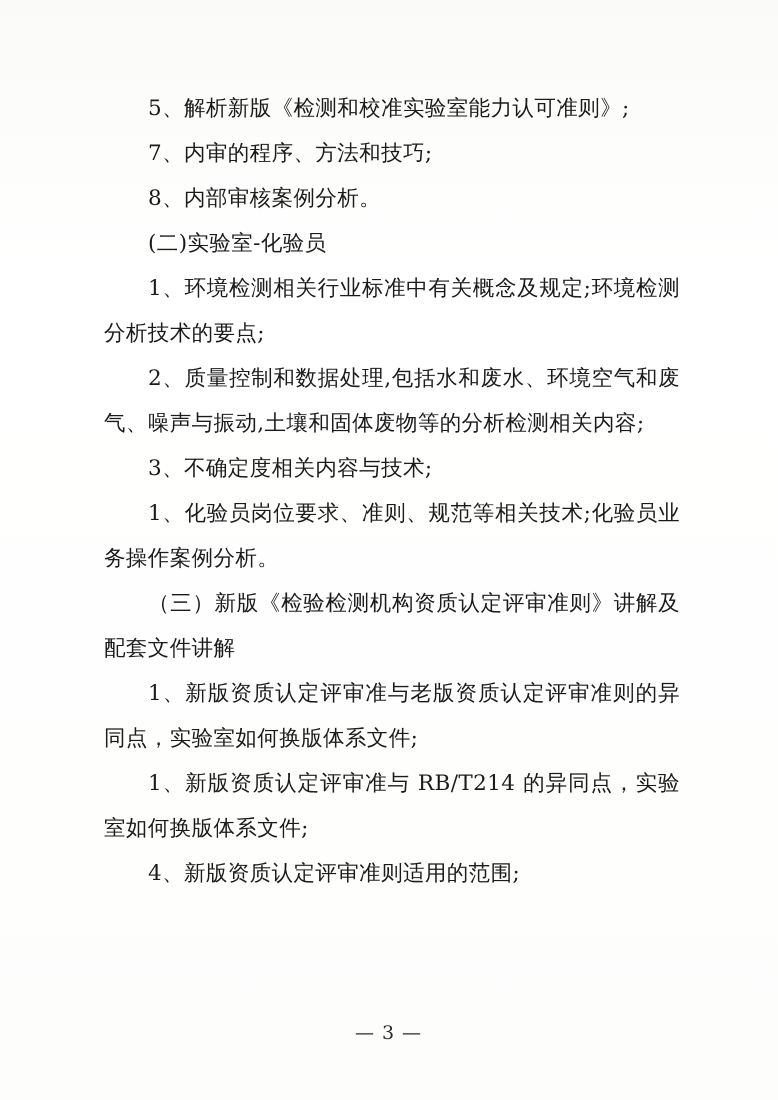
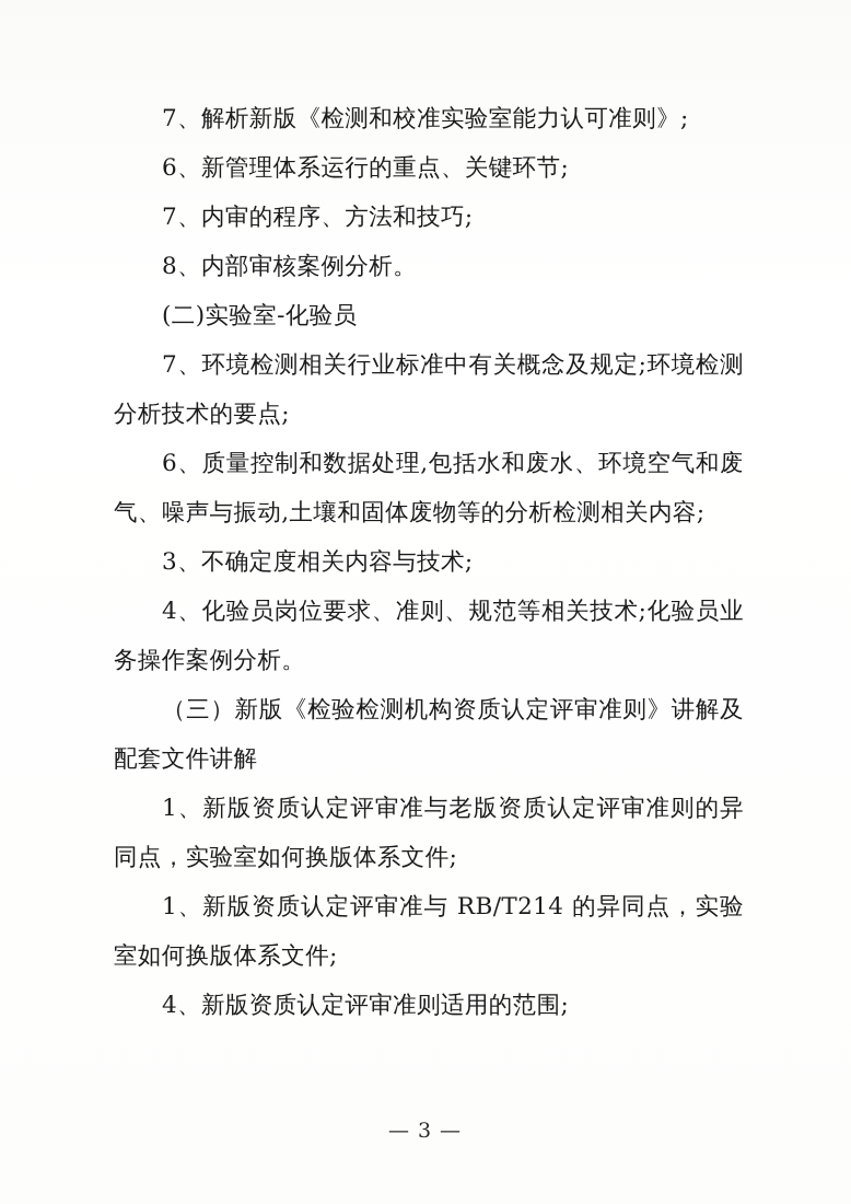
- 5、解析新版《检测和校准实验室能力认可准则》;
+ 7、解析新版《检测和校准实验室能力认可准则》;
+ 6、新管理体系运行的重点、关键环节;
  7、内审的程序、方法和技巧;
  8、内部审核案例分析。
  (二)实验室-化验员
- 1、环境检测相关行业标准中有关概念及规定;环境检测分析技术的要点;
+ 7、环境检测相关行业标准中有关概念及规定;环境检测分析技术的要点;
- 2、质量控制和数据处理,包括水和废水、环境空气和废气、噪声与振动,土壤和固体废物等的分析检测相关内容;
+ 6、质量控制和数据处理,包括水和废水、环境空气和废气、噪声与振动,土壤和固体废物等的分析检测相关内容;
  3、不确定度相关内容与技术;
- 1、化验员岗位要求、准则、规范等相关技术;化验员业务操作案例分析。
+ 4、化验员岗位要求、准则、规范等相关技术;化验员业务操作案例分析。
  （三）新版《检验检测机构资质认定评审准则》讲解及配套文件讲解
  1、新版资质认定评审准与老版资质认定评审准则的异同点，实验室如何换版体系文件;
  1、新版资质认定评审准与 RB/T214 的异同点，实验室如何换版体系文件;
  4、新版资质认定评审准则适用的范围;
  — 3 —
